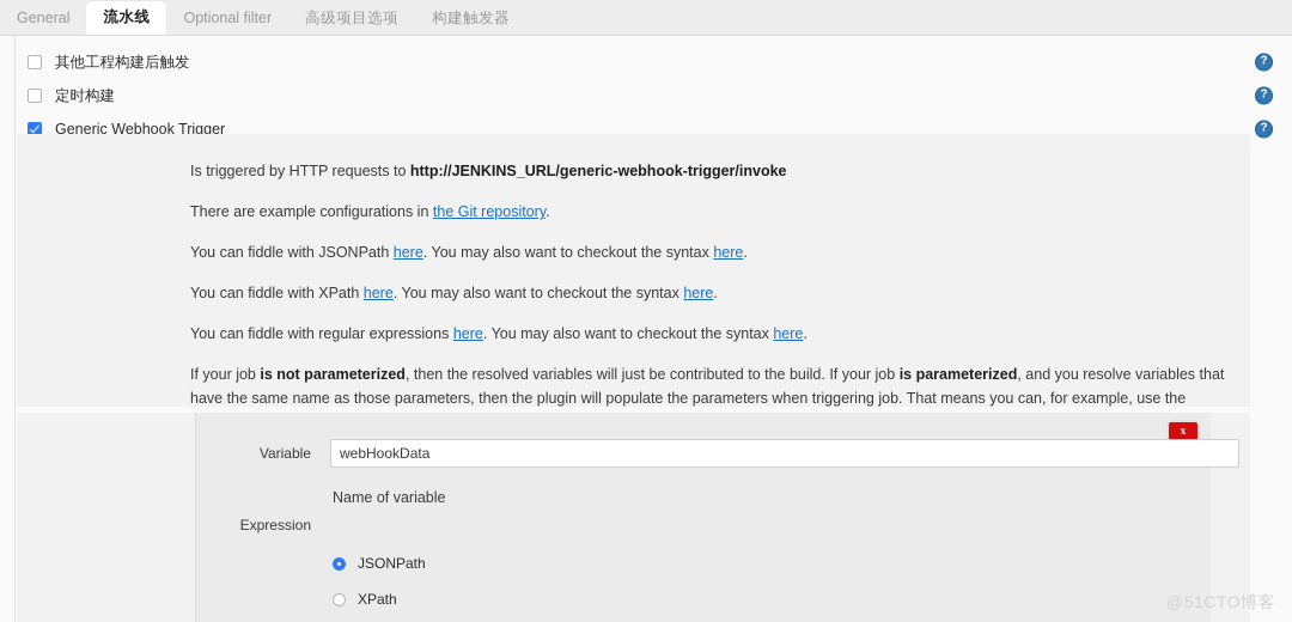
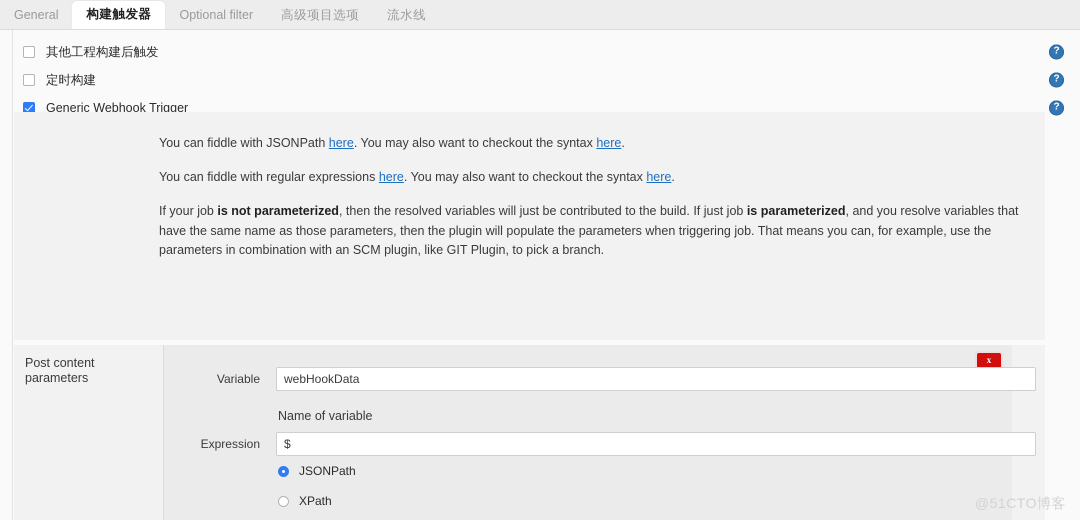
  General
- 流水线
+ 构建触发器
  Optional filter
  高级项目选项
- 构建触发器
+ 流水线
  其他工程构建后触发
  ?
  定时构建
  ?
  Generic Webhook Trigger
  ?
- Is triggered by HTTP requests to http://JENKINS_URL/generic-webhook-trigger/invoke
- There are example configurations in the Git repository.
  You can fiddle with JSONPath here. You may also want to checkout the syntax here.
- You can fiddle with XPath here. You may also want to checkout the syntax here.
  You can fiddle with regular expressions here. You may also want to checkout the syntax here.
- If your job is not parameterized, then the resolved variables will just be contributed to the build. If your job is parameterized, and you resolve variables that have the same name as those parameters, then the plugin will populate the parameters when triggering job. That means you can, for example, use the
+ If your job is not parameterized, then the resolved variables will just be contributed to the build. If just job is parameterized, and you resolve variables that have the same name as those parameters, then the plugin will populate the parameters when triggering job. That means you can, for example, use the parameters in combination with an SCM plugin, like GIT Plugin, to pick a branch.
+ Post content parameters
  x
  Variable
  webHookData
  Name of variable
  Expression
+ $
  JSONPath
  XPath
  @51CTO博客
